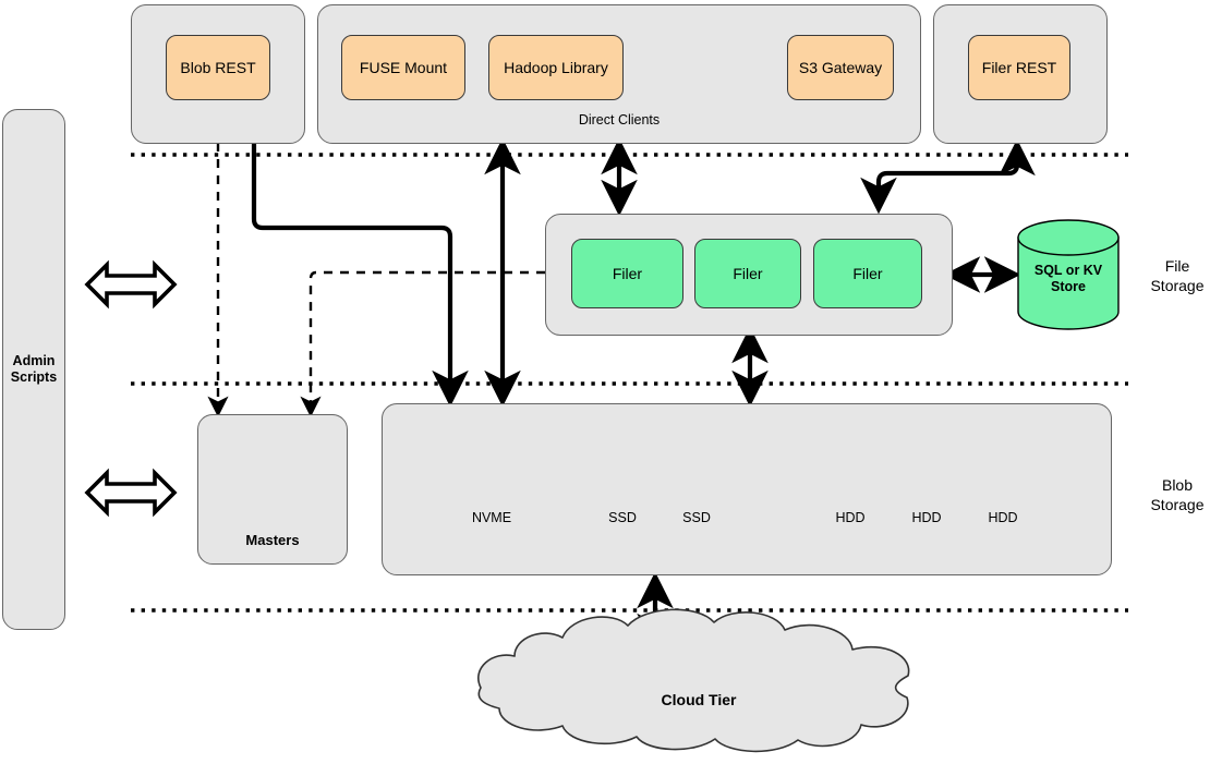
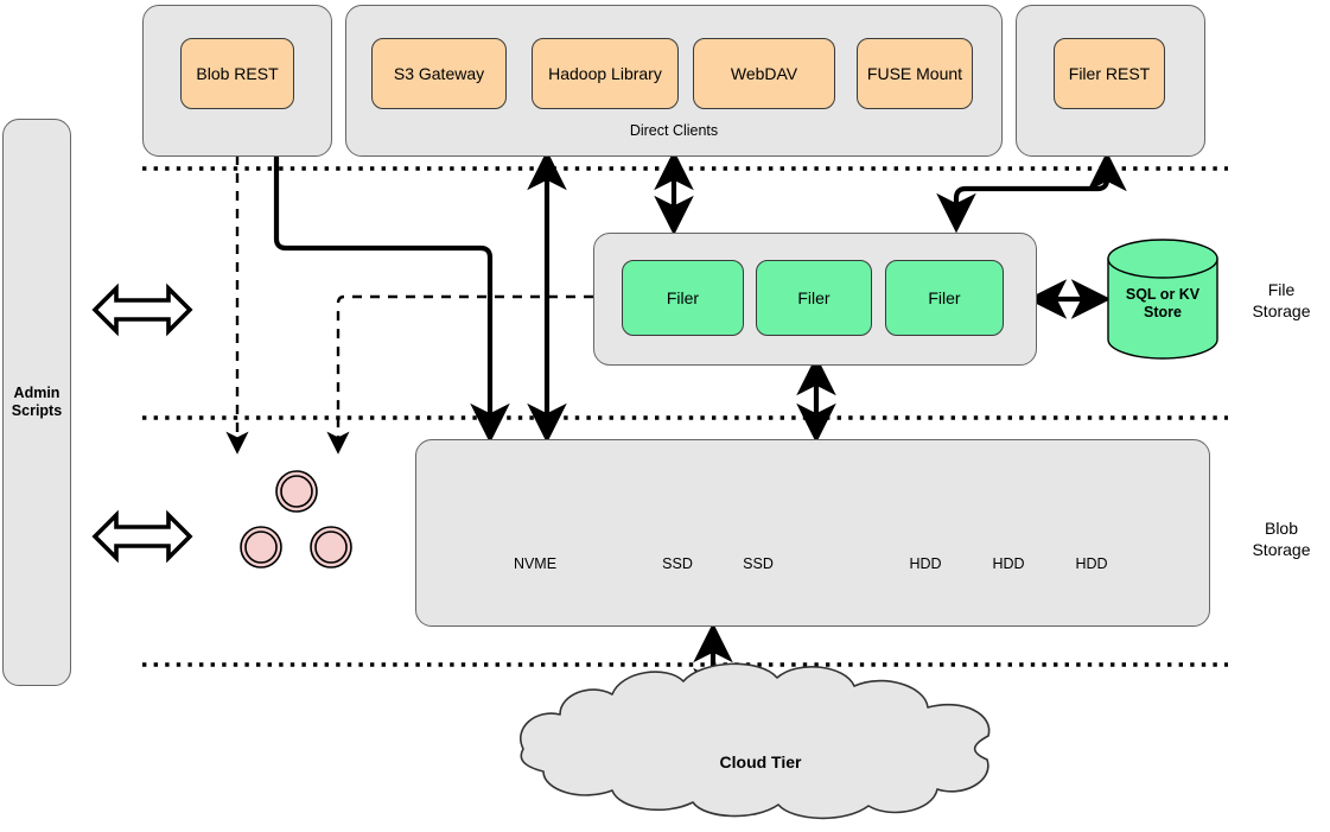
  Blob REST
- FUSE Mount
+ S3 Gateway
  Hadoop Library
+ WebDAV
- S3 Gateway
+ FUSE Mount
  Direct Clients
  Filer REST
  Admin
  Scripts
  Filer
  Filer
  Filer
  SQL or KV
  Store
  File
  Storage
- Masters
  NVME
  SSD
  SSD
  HDD
  HDD
  HDD
  Blob
  Storage
  Cloud Tier
